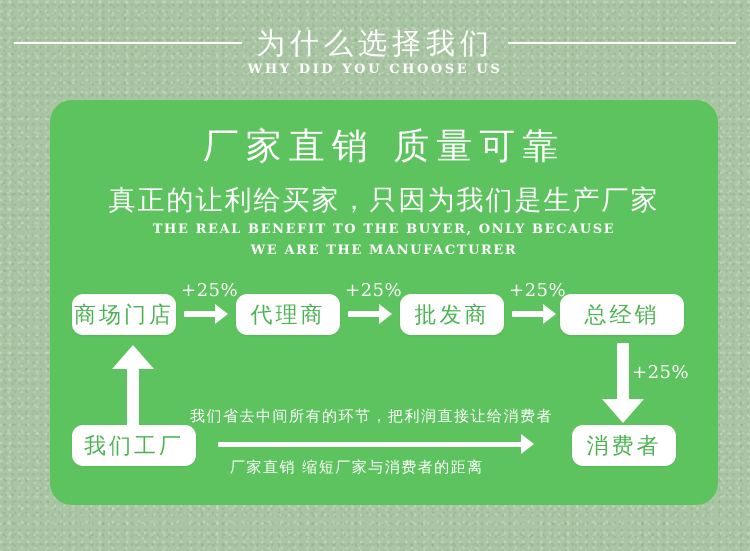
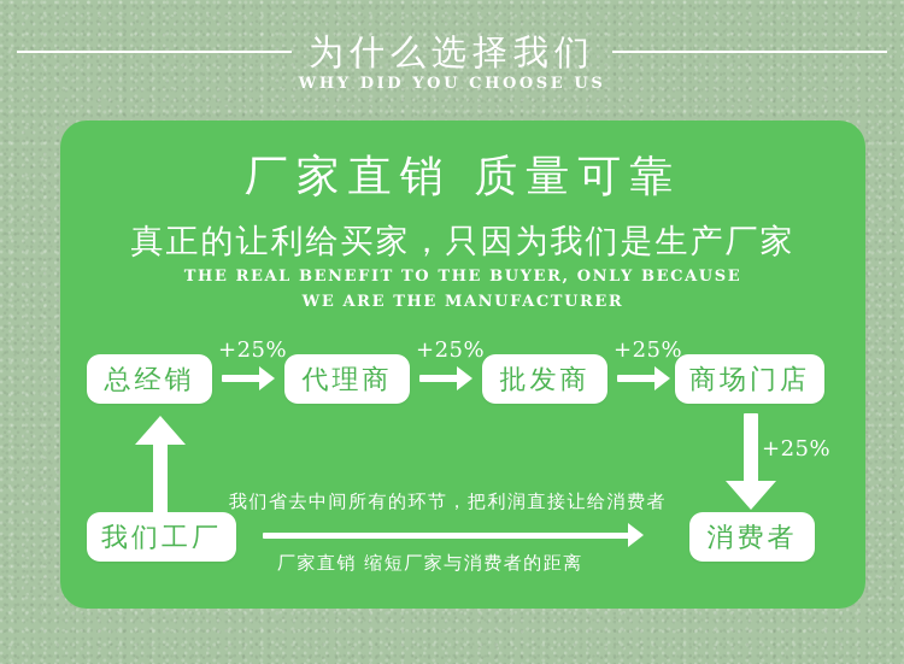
  为什么选择我们
  WHY DID YOU CHOOSE US
  厂家直销 质量可靠
  真正的让利给买家，只因为我们是生产厂家
  THE REAL BENEFIT TO THE BUYER, ONLY BECAUSE
  WE ARE THE MANUFACTURER
- 商场门店
+ 总经销
  代理商
  批发商
- 总经销
+ 商场门店
  我们工厂
  消费者
  +25%
  +25%
  +25%
  +25%
  我们省去中间所有的环节，把利润直接让给消费者
  厂家直销 缩短厂家与消费者的距离
